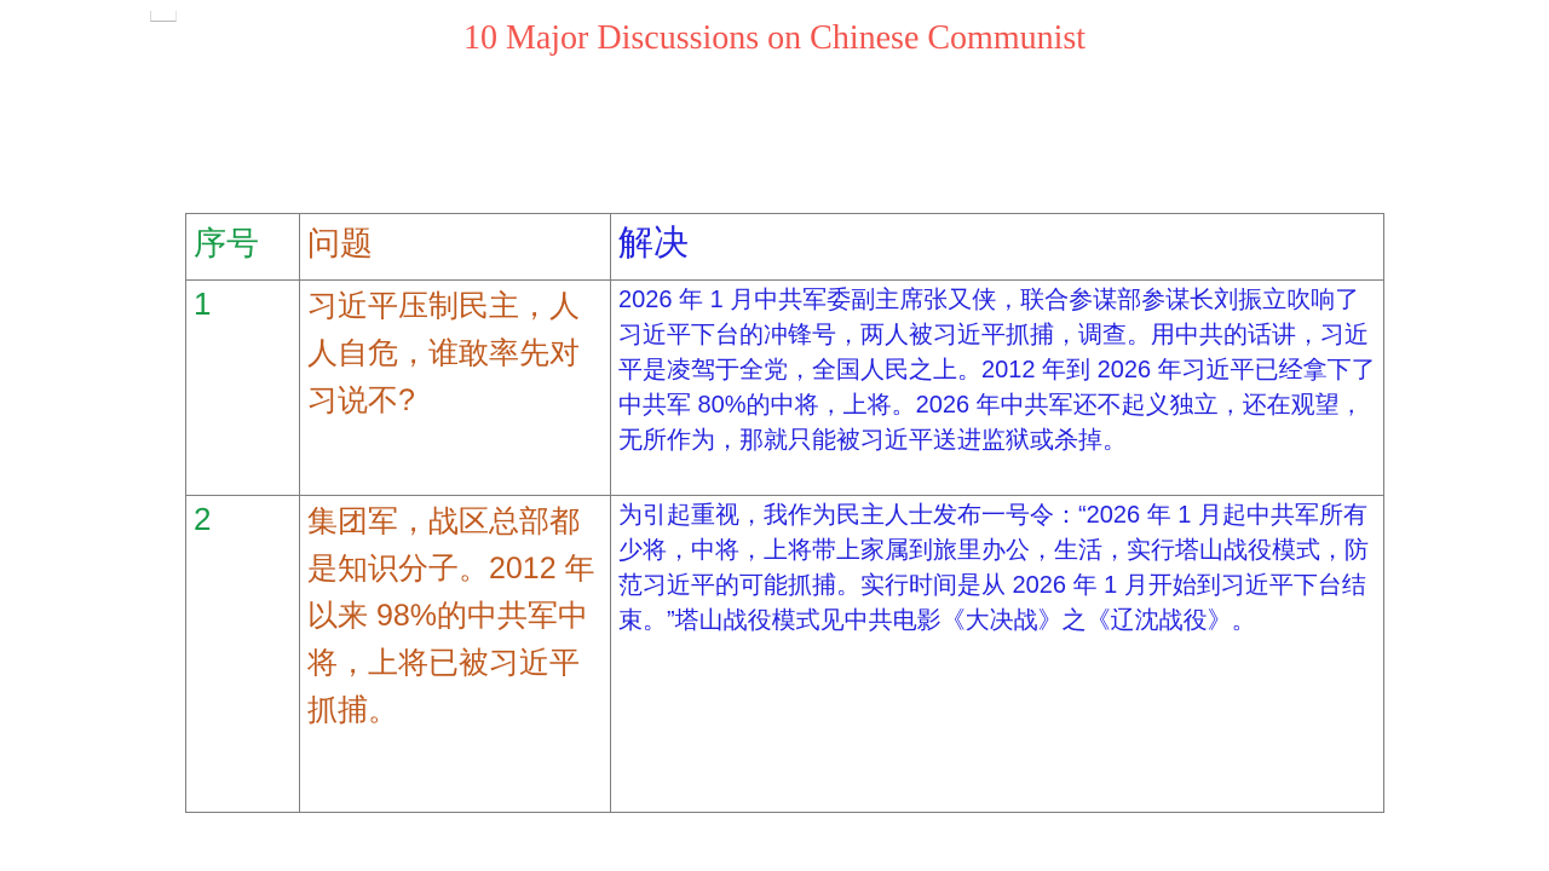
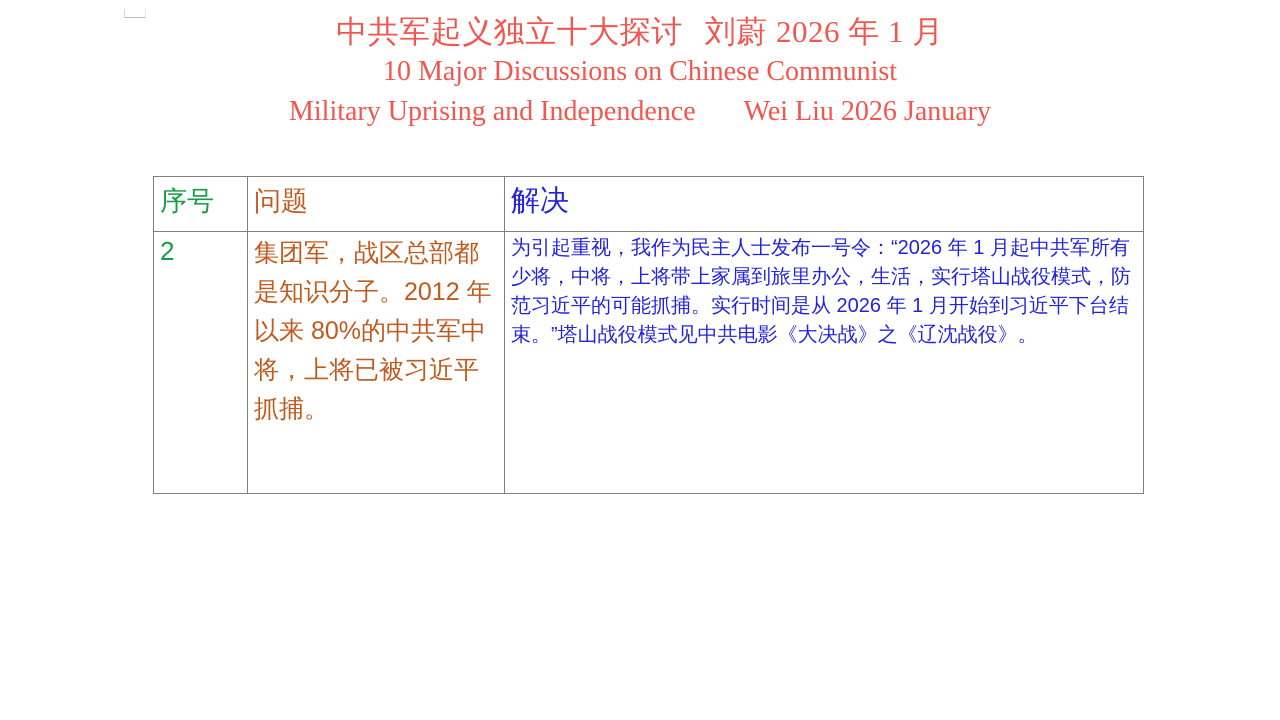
+ 中共军起义独立十大探讨 刘蔚 2026 年 1 月
  10 Major Discussions on Chinese Communist
+ Military Uprising and Independence Wei Liu 2026 January
  序号	问题	解决
- 1	习近平压制民主，人人自危，谁敢率先对习说不?	2026 年 1 月中共军委副主席张又侠，联合参谋部参谋长刘振立吹响了习近平下台的冲锋号，两人被习近平抓捕，调查。用中共的话讲，习近平是凌驾于全党，全国人民之上。2012 年到 2026 年习近平已经拿下了中共军 80%的中将，上将。2026 年中共军还不起义独立，还在观望，无所作为，那就只能被习近平送进监狱或杀掉。
- 2	集团军，战区总部都是知识分子。2012 年以来 98%的中共军中将，上将已被习近平抓捕。	为引起重视，我作为民主人士发布一号令：“2026 年 1 月起中共军所有少将，中将，上将带上家属到旅里办公，生活，实行塔山战役模式，防范习近平的可能抓捕。实行时间是从 2026 年 1 月开始到习近平下台结束。”塔山战役模式见中共电影《大决战》之《辽沈战役》。
+ 2	集团军，战区总部都是知识分子。2012 年以来 80%的中共军中将，上将已被习近平抓捕。	为引起重视，我作为民主人士发布一号令：“2026 年 1 月起中共军所有少将，中将，上将带上家属到旅里办公，生活，实行塔山战役模式，防范习近平的可能抓捕。实行时间是从 2026 年 1 月开始到习近平下台结束。”塔山战役模式见中共电影《大决战》之《辽沈战役》。
